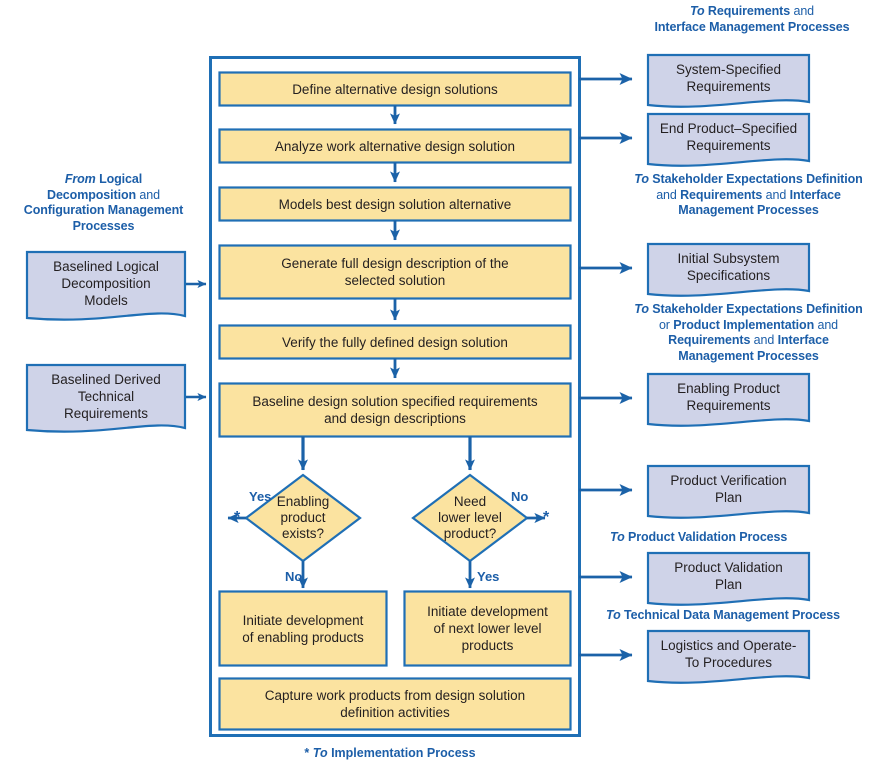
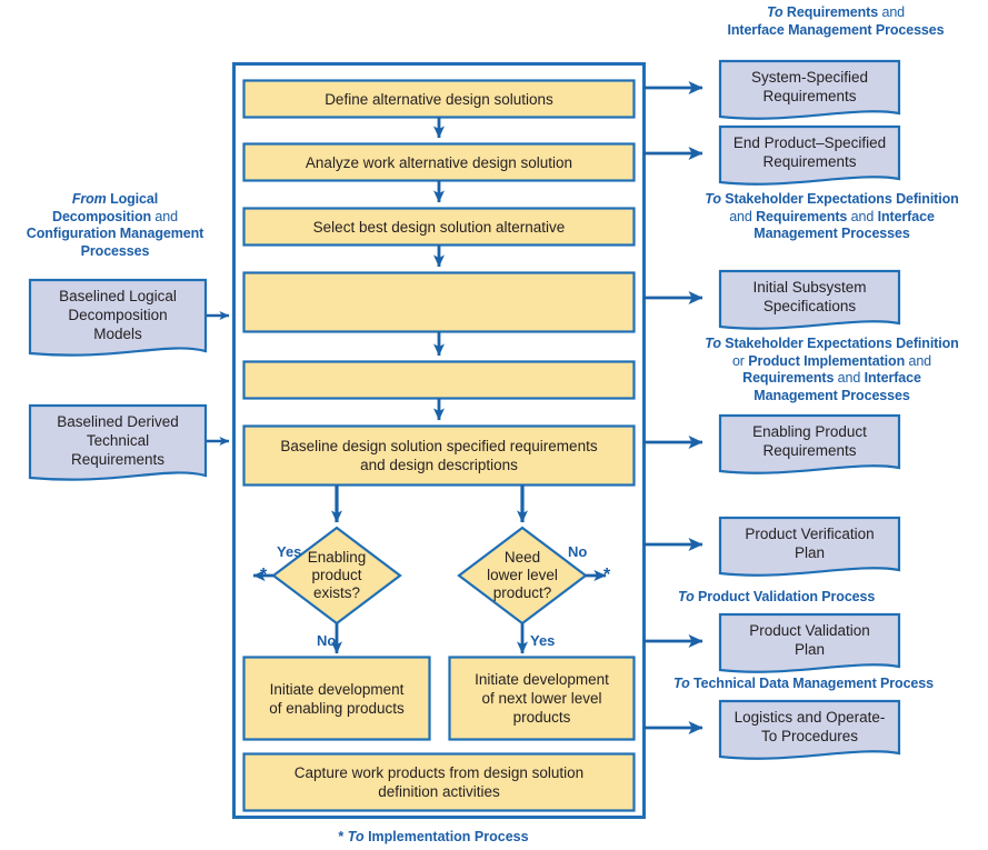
  From Logical
  Decomposition and
  Configuration Management
  Processes
  Baselined Logical
  Decomposition
  Models
  Baselined Derived
  Technical
  Requirements
  Define alternative design solutions
  Analyze work alternative design solution
- Models best design solution alternative
+ Select best design solution alternative
- Generate full design description of the
- selected solution
- Verify the fully defined design solution
  Baseline design solution specified requirements
  and design descriptions
  Enabling
  product
  exists?
  Need
  lower level
  product?
  Yes
  *
  No
  No
  *
  Yes
  Initiate development
  of enabling products
  Initiate development
  of next lower level
  products
  Capture work products from design solution
  definition activities
  * To Implementation Process
  To Requirements and
  Interface Management Processes
  To Stakeholder Expectations Definition
  and Requirements and Interface
  Management Processes
  To Stakeholder Expectations Definition
  or Product Implementation and
  Requirements and Interface
  Management Processes
  To Product Validation Process
  To Technical Data Management Process
  System-Specified
  Requirements
  End Product–Specified
  Requirements
  Initial Subsystem
  Specifications
  Enabling Product
  Requirements
  Product Verification
  Plan
  Product Validation
  Plan
  Logistics and Operate-
  To Procedures
